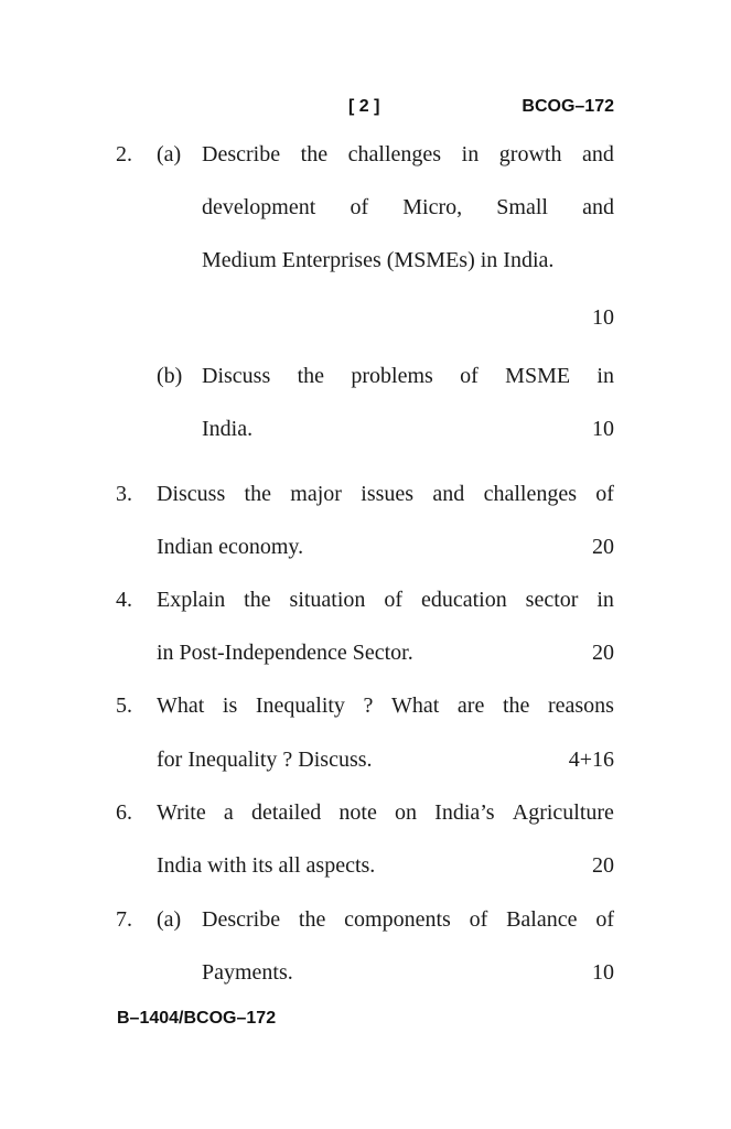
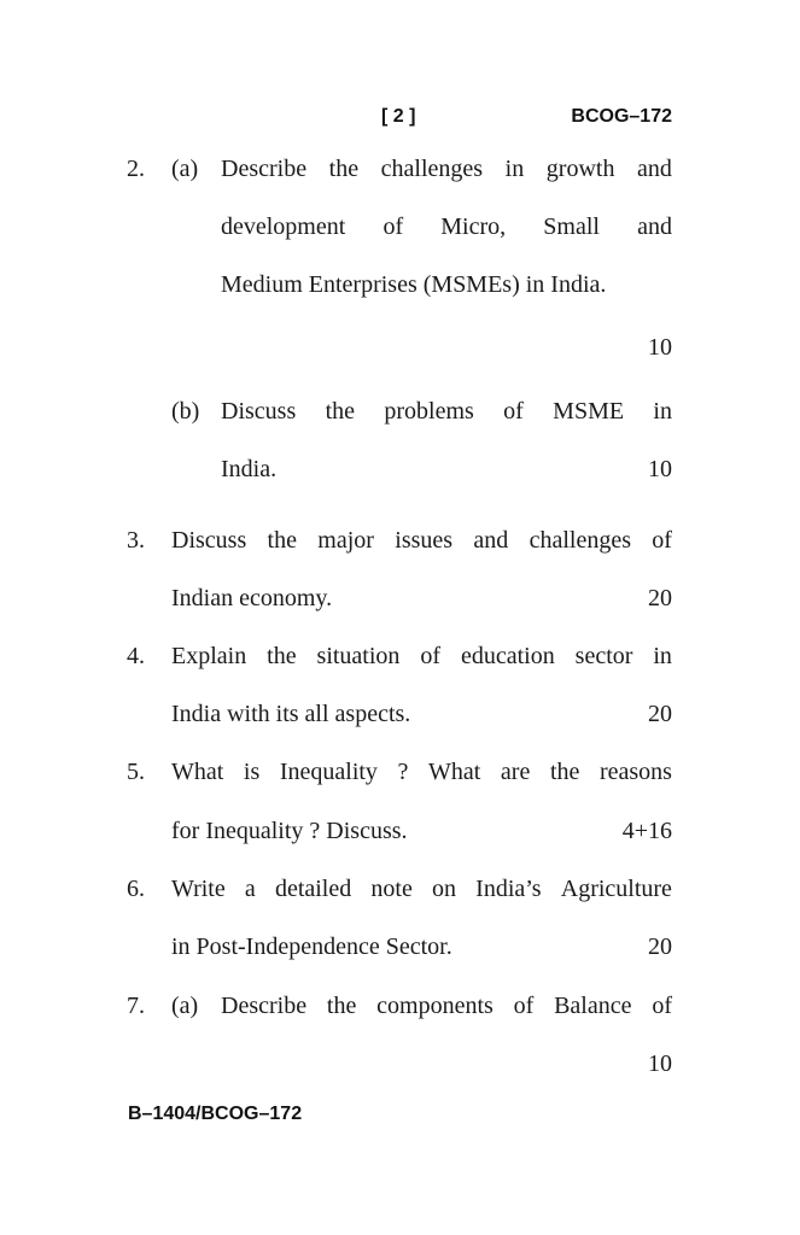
  [ 2 ]
  BCOG–172
  2.
  (a)
  Describe
  the
  challenges
  in
  growth
  and
  development
  of
  Micro,
  Small
  and
  Medium Enterprises (MSMEs) in India.
  10
  (b)
  Discuss
  the
  problems
  of
  MSME
  in
  India.
  10
  3.
  Discuss
  the
  major
  issues
  and
  challenges
  of
  Indian economy.
  20
  4.
  Explain
  the
  situation
  of
  education
  sector
  in
- in Post-Independence Sector.
+ India with its all aspects.
  20
  5.
  What
  is
  Inequality
  ?
  What
  are
  the
  reasons
  for Inequality ? Discuss.
  4+16
  6.
  Write
  a
  detailed
  note
  on
  India’s
  Agriculture
- India with its all aspects.
+ in Post-Independence Sector.
  20
  7.
  (a)
  Describe
  the
  components
  of
  Balance
  of
- Payments.
  10
  B–1404/BCOG–172
